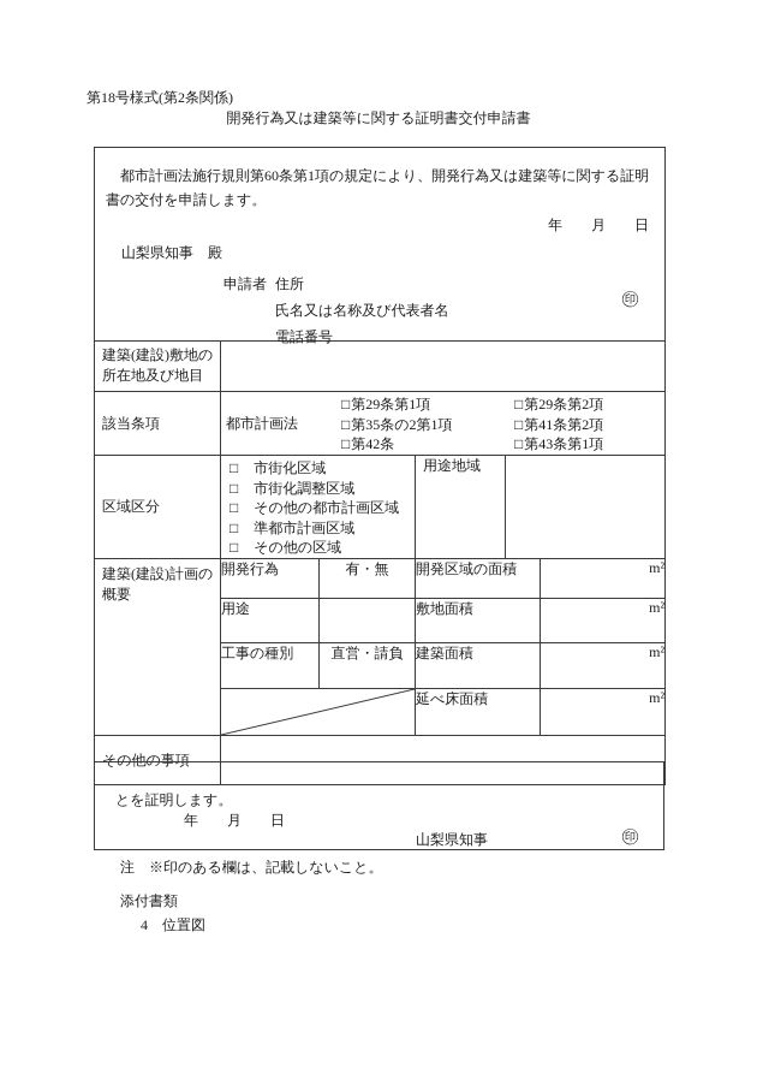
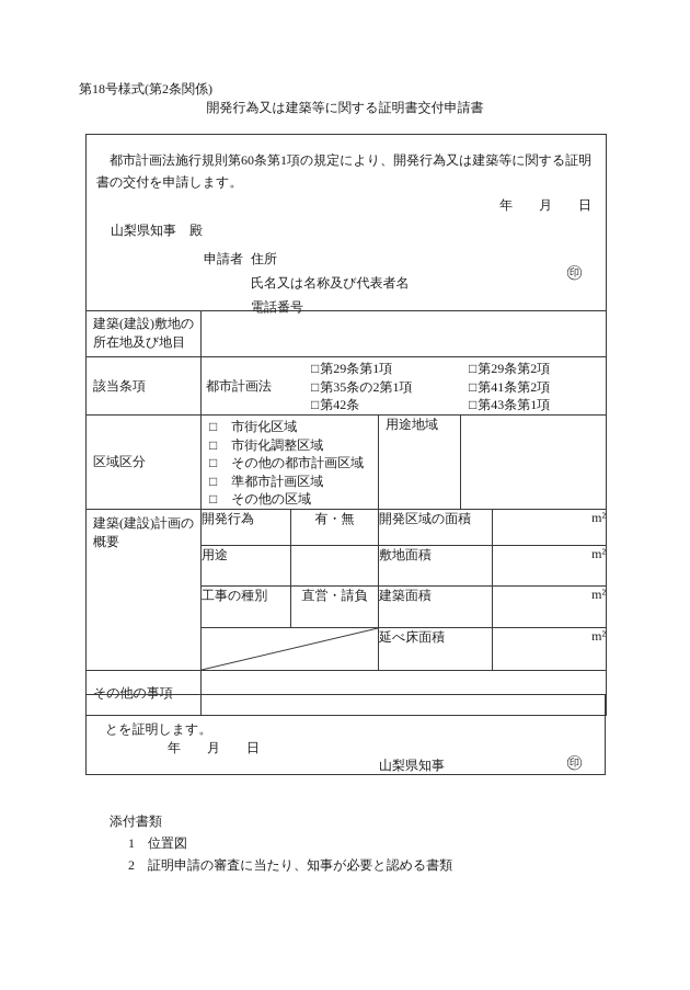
  第18号様式(第2条関係)
  開発行為又は建築等に関する証明書交付申請書
  都市計画法施行規則第60条第1項の規定により、開発行為又は建築等に関する証明書の交付を申請します。 年 月 日 山梨県知事 殿 申請者 住所 氏名又は名称及び代表者名 電話番号 ㊞
  建築(建設)敷地の所在地及び地目
  該当条項	都市計画法 □第29条第1項 □第35条の2第1項 □第42条 □第29条第2項 □第41条第2項 □第43条第1項
  区域区分	□ 市街化区域 □ 市街化調整区域 □ その他の都市計画区域 □ 準都市計画区域 □ その他の区域	用途地域
  建築(建設)計画の概要	開発行為	有・無	開発区域の面積	m²
  用途		敷地面積	m²
  工事の種別	直営・請負	建築面積	m²
  	延べ床面積	m²
  その他の事項
  とを証明します。
  年 月 日
  山梨県知事
  ㊞
- 注 ※印のある欄は、記載しないこと。
  添付書類
- 4 位置図
+ 1 位置図
+ 2 証明申請の審査に当たり、知事が必要と認める書類
